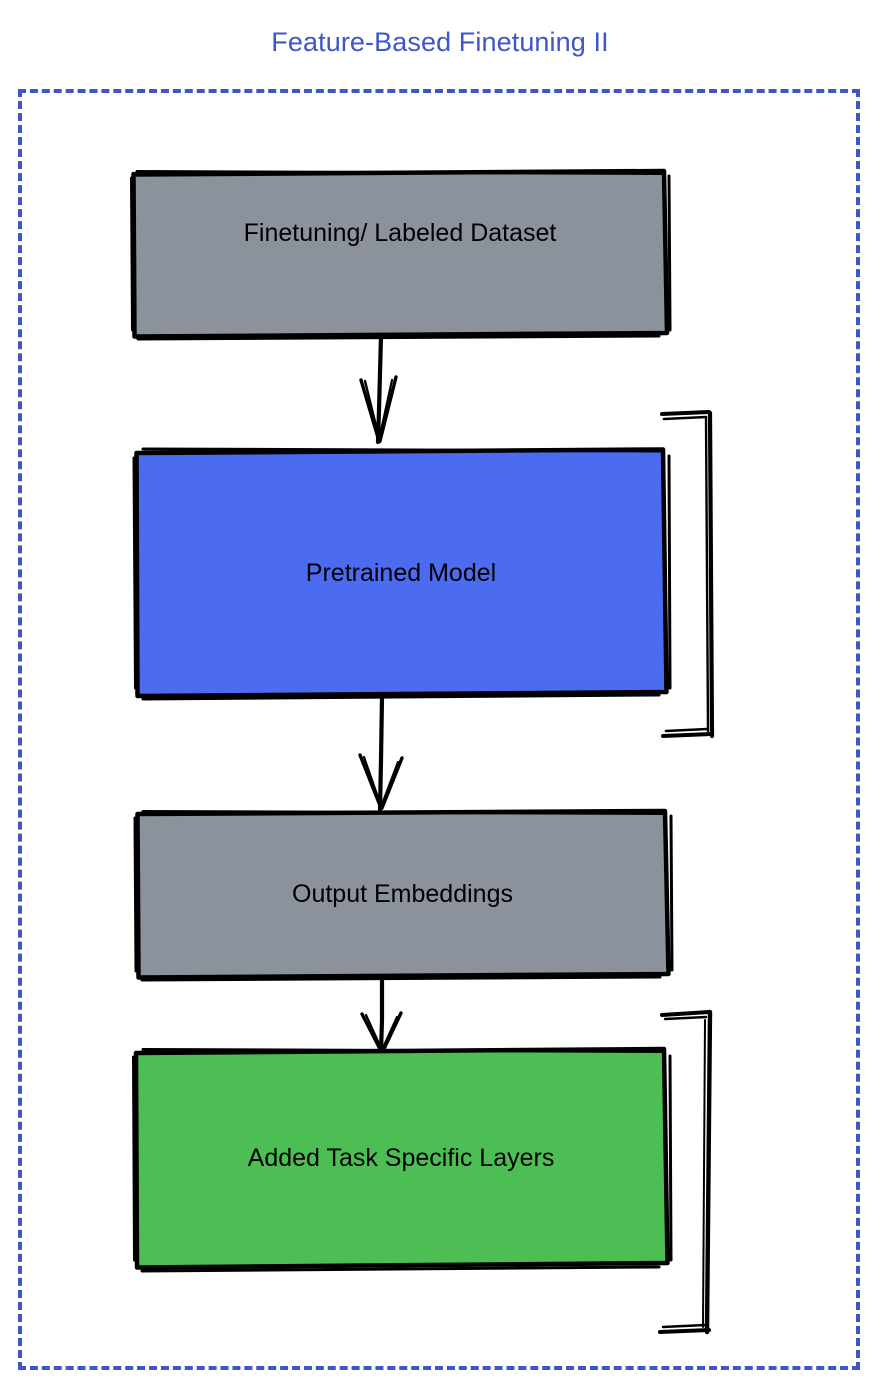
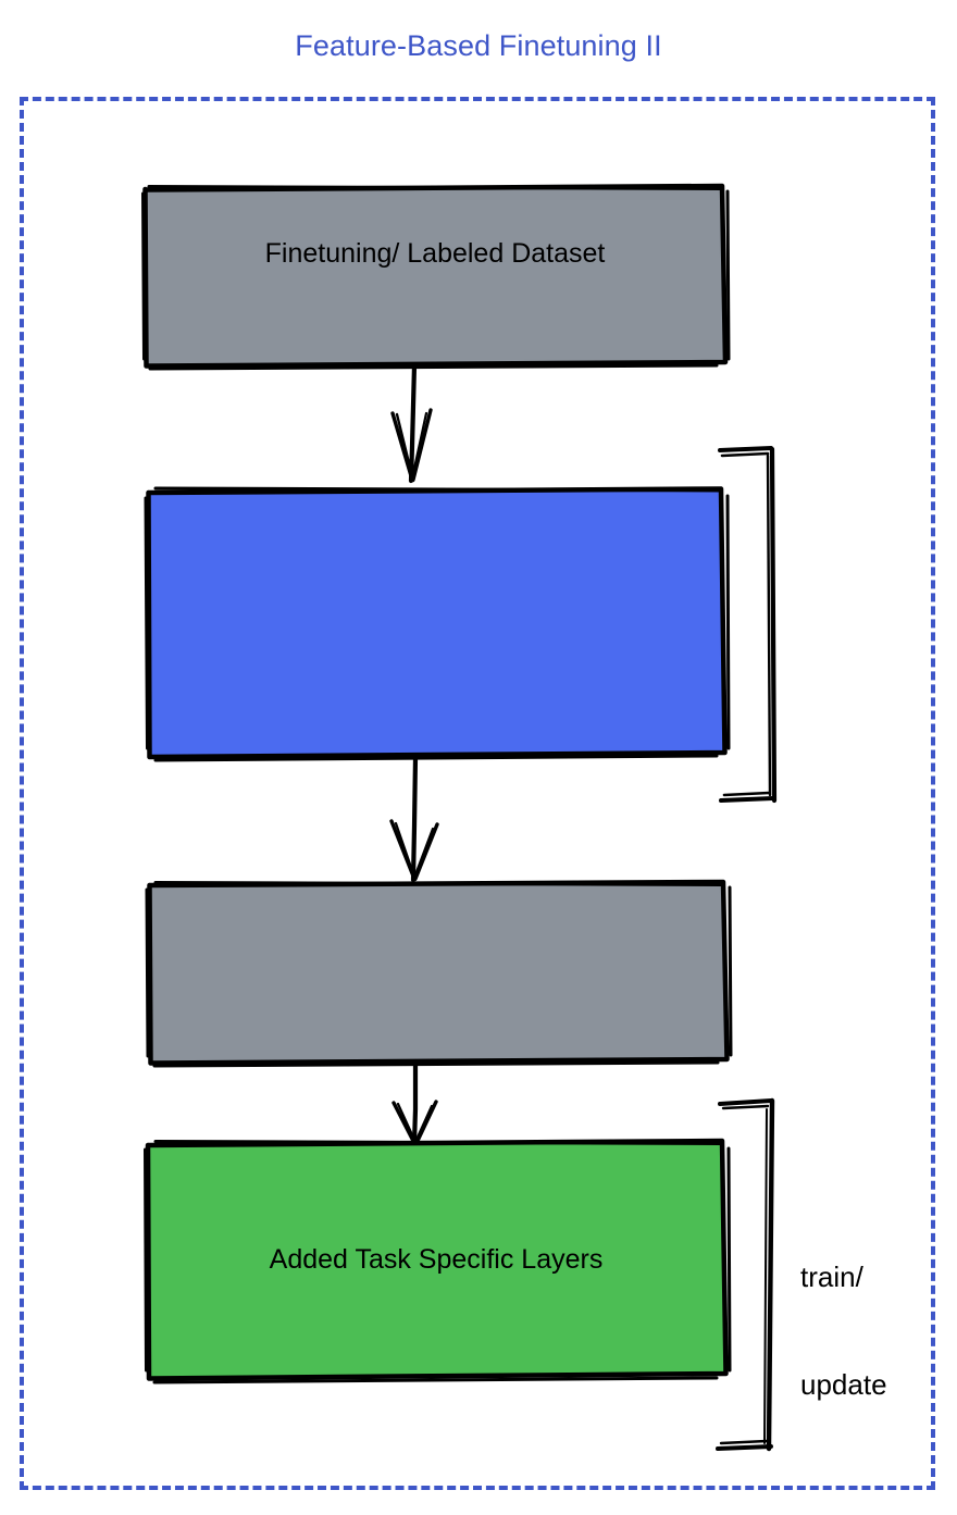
  Feature-Based Finetuning II
  Finetuning/ Labeled Dataset
- Pretrained Model
- Output Embeddings
  Added Task Specific Layers
+ train/
+ update
